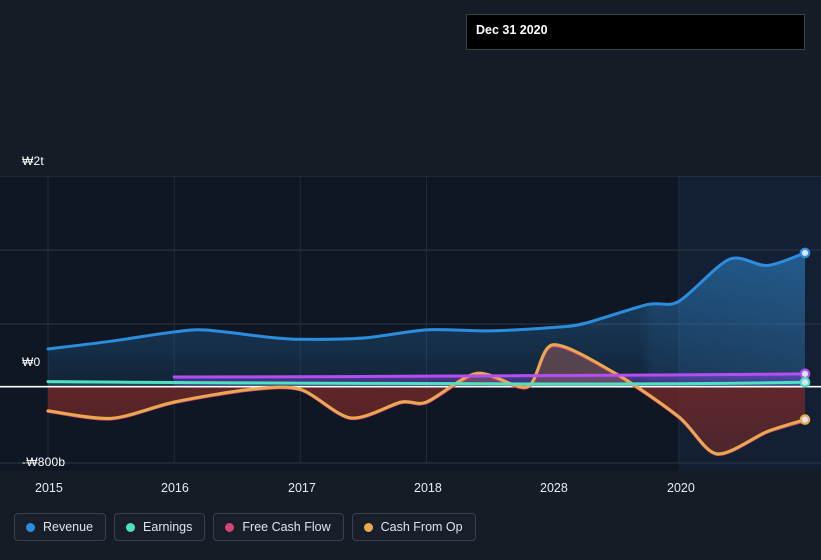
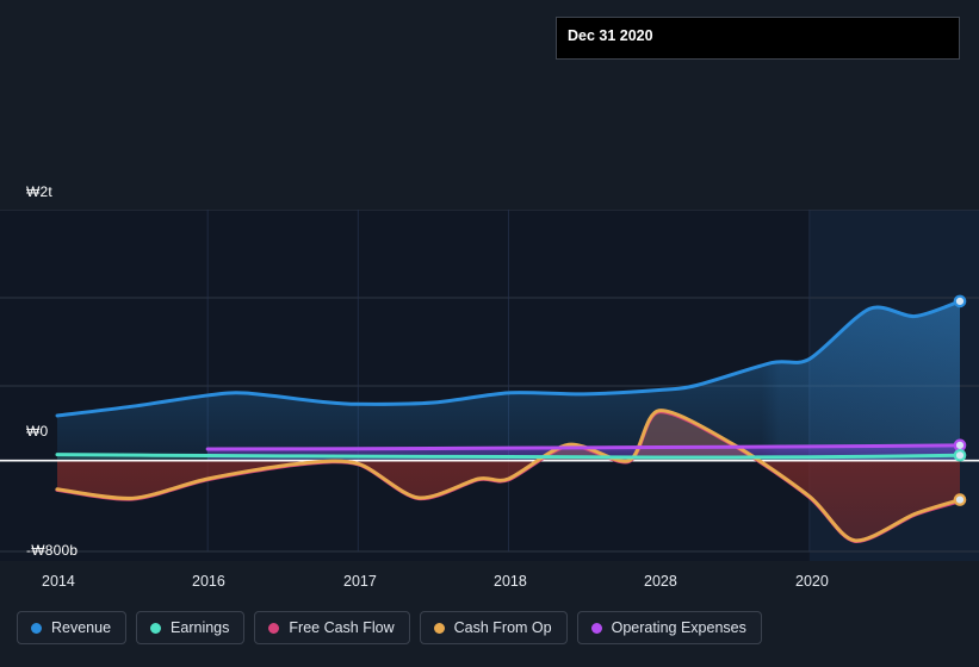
  ₩2t
  ₩0
  -₩800b
- 2015
+ 2014
  2016
  2017
  2018
  2028
  2020
  Dec 31 2020
  Revenue
  Earnings
  Free Cash Flow
  Cash From Op
+ Operating Expenses
